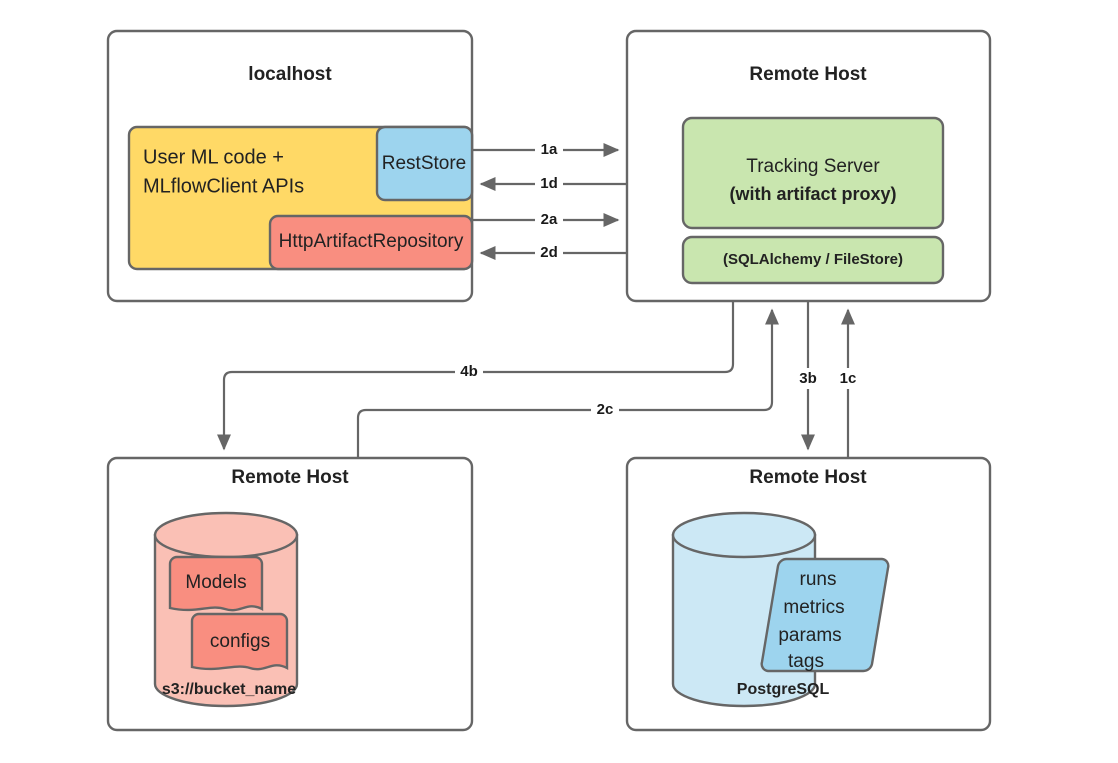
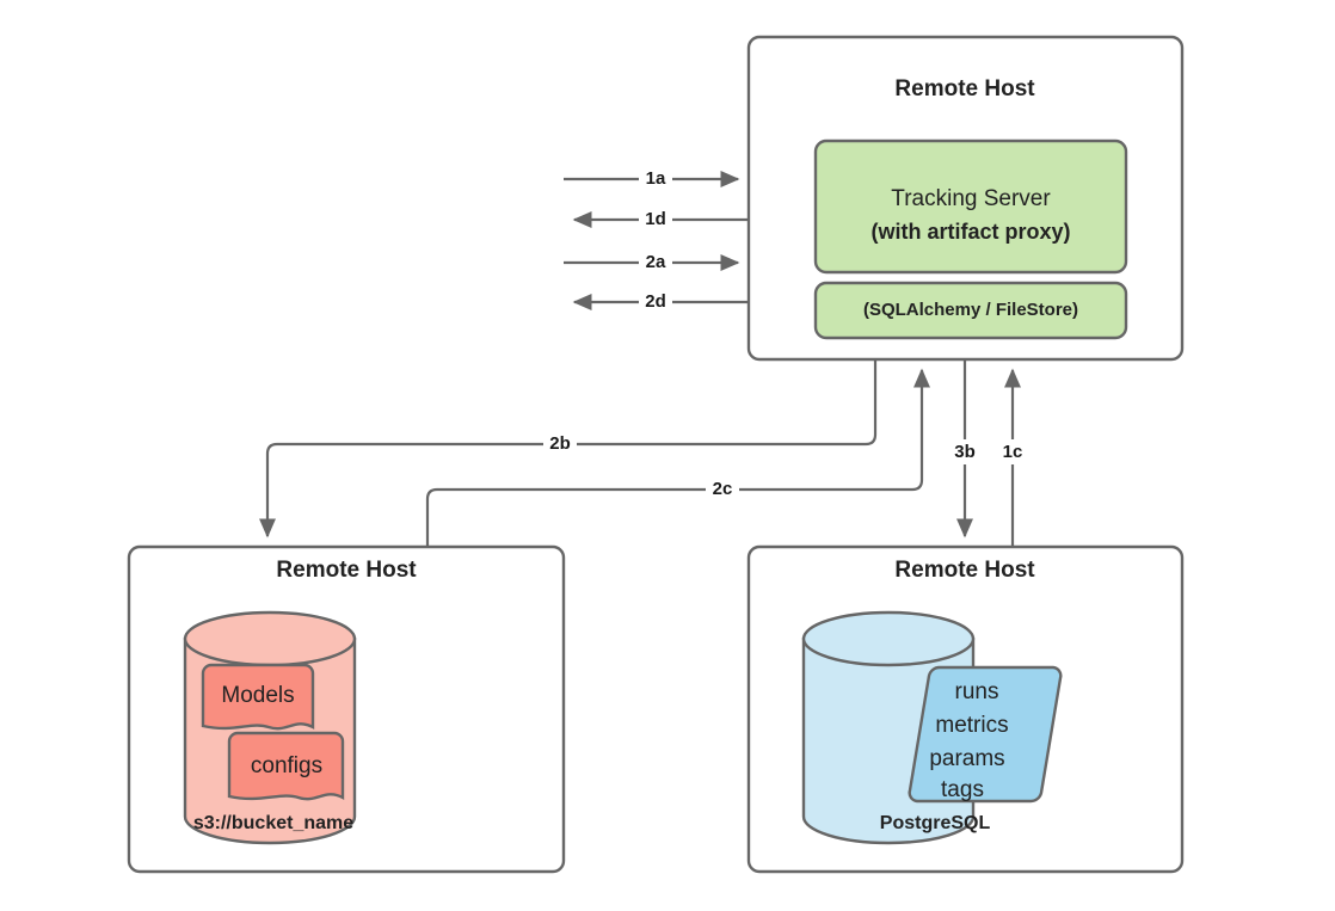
- localhost
- User ML code +
- MLflowClient APIs
- RestStore
- HttpArtifactRepository
  Remote Host
  Tracking Server
  (with artifact proxy)
  (SQLAlchemy / FileStore)
  Remote Host
  Models
  configs
  s3://bucket_name
  Remote Host
  runs
  metrics
  params
  tags
  PostgreSQL
  1a
  1d
  2a
  2d
- 4b
+ 2b
  2c
  3b
  1c
